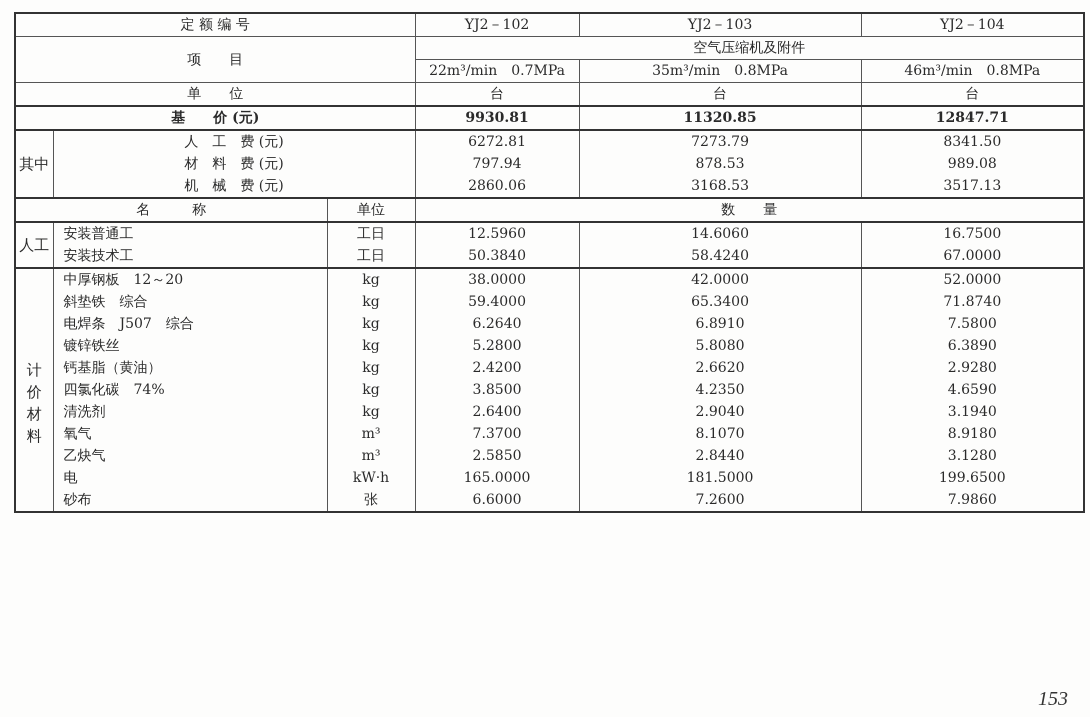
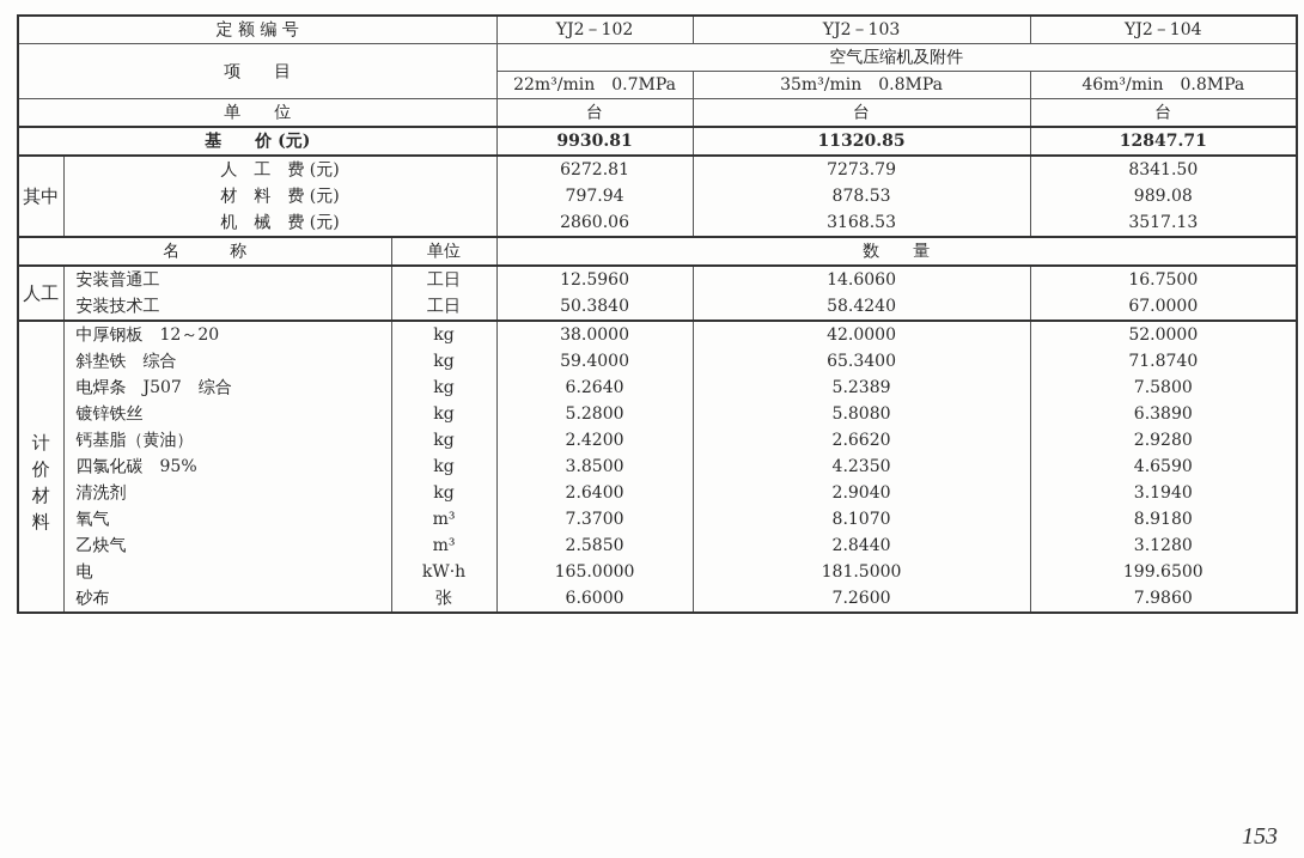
  定 额 编 号	YJ2－102	YJ2－103	YJ2－104
  项 目	空气压缩机及附件
  22m³/min 0.7MPa	35m³/min 0.8MPa	46m³/min 0.8MPa
  单 位	台	台	台
  基 价 (元)	9930.81	11320.85	12847.71
  其中	人 工 费 (元)	6272.81	7273.79	8341.50
  材 料 费 (元)	797.94	878.53	989.08
  机 械 费 (元)	2860.06	3168.53	3517.13
  名 称	单位	数 量
  人工	安装普通工	工日	12.5960	14.6060	16.7500
  安装技术工	工日	50.3840	58.4240	67.0000
  计价材料	中厚钢板 12～20	kg	38.0000	42.0000	52.0000
  斜垫铁 综合	kg	59.4000	65.3400	71.8740
- 电焊条 J507 综合	kg	6.2640	6.8910	7.5800
+ 电焊条 J507 综合	kg	6.2640	5.2389	7.5800
  镀锌铁丝	kg	5.2800	5.8080	6.3890
  钙基脂（黄油）	kg	2.4200	2.6620	2.9280
- 四氯化碳 74%	kg	3.8500	4.2350	4.6590
+ 四氯化碳 95%	kg	3.8500	4.2350	4.6590
  清洗剂	kg	2.6400	2.9040	3.1940
  氧气	m³	7.3700	8.1070	8.9180
  乙炔气	m³	2.5850	2.8440	3.1280
  电	kW·h	165.0000	181.5000	199.6500
  砂布	张	6.6000	7.2600	7.9860
  153
